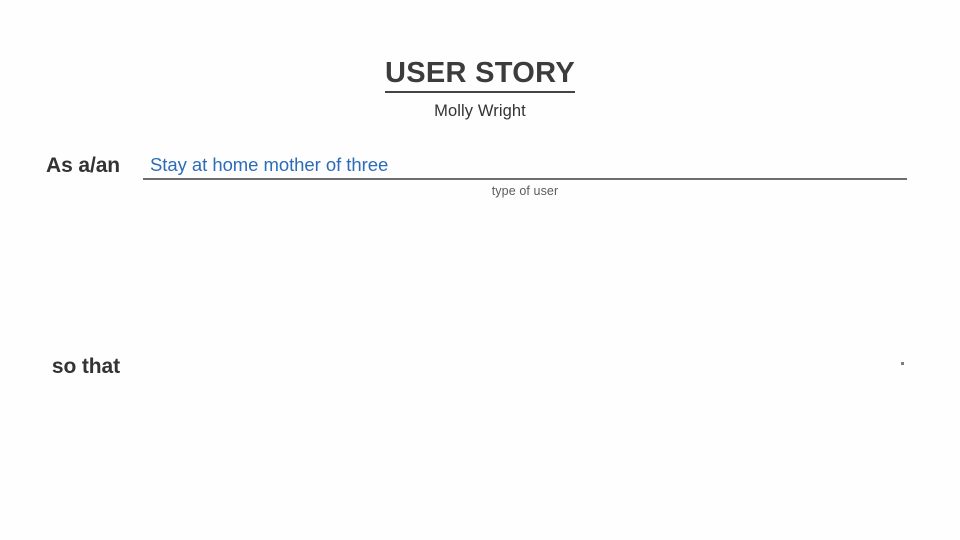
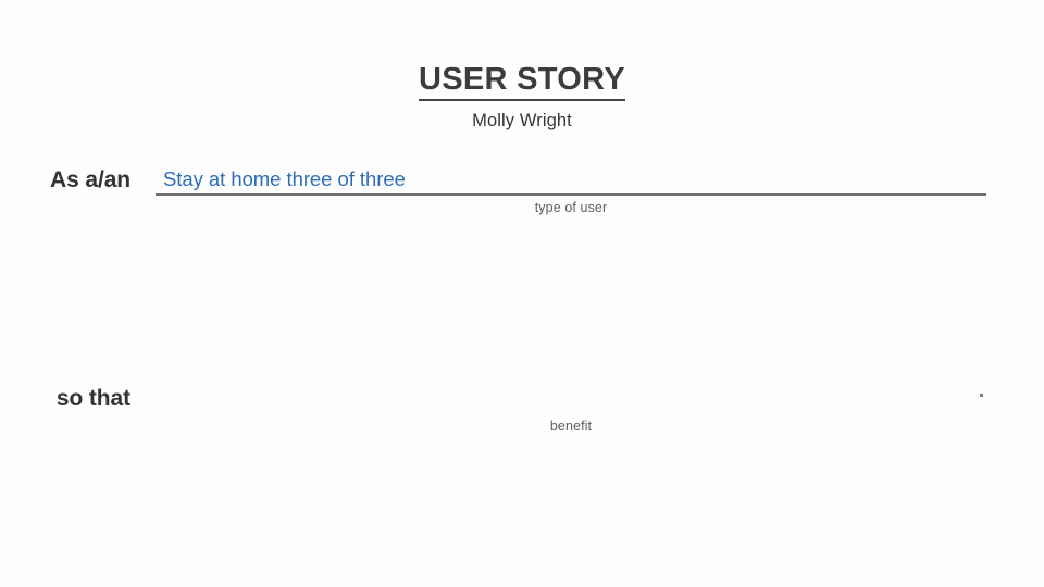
  USER STORY
  Molly Wright
  As a/an
- Stay at home mother of three
+ Stay at home three of three
  type of user
  so that
+ benefit
